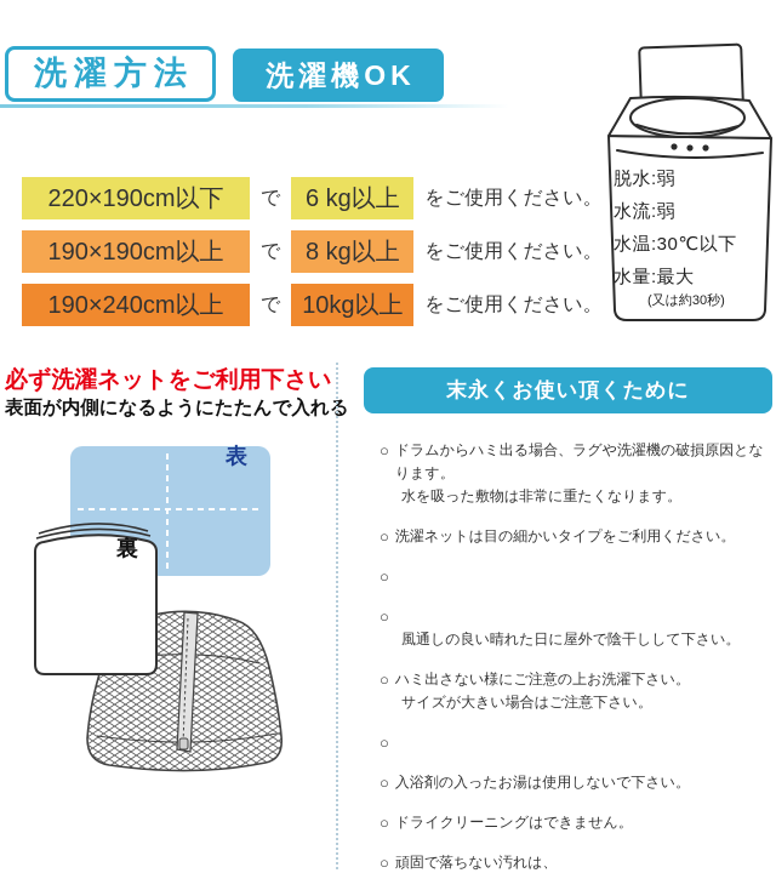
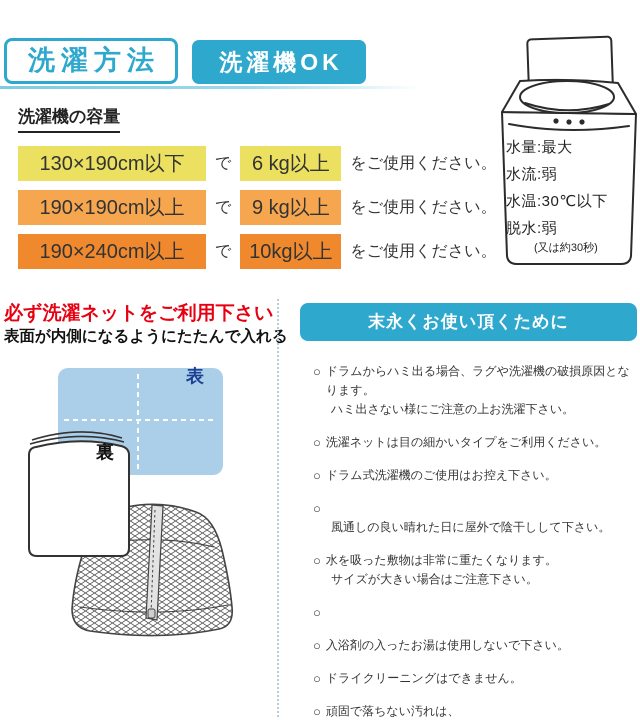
  洗濯方法
  洗濯機OK
+ 洗濯機の容量
- 220×190cm以下
+ 130×190cm以下
  で
  6 kg以上
  をご使用ください。
  190×190cm以上
  で
- 8 kg以上
+ 9 kg以上
  をご使用ください。
  190×240cm以上
  で
  10kg以上
  をご使用ください。
- 脱水:弱
+ 水量:最大
  水流:弱
  水温:30℃以下
- 水量:最大
+ 脱水:弱
  (又は約30秒)
  必ず洗濯ネットをご利用下さい
  表面が内側になるようにたたんで入れる
  表
  裏
  末永くお使い頂くために
  ○
  ドラムからハミ出る場合、ラグや洗濯機の破損原因となります。
- 水を吸った敷物は非常に重たくなります。
+ ハミ出さない様にご注意の上お洗濯下さい。
  ○
  洗濯ネットは目の細かいタイプをご利用ください。
  ○
+ ドラム式洗濯機のご使用はお控え下さい。
  ○
  風通しの良い晴れた日に屋外で陰干しして下さい。
  ○
- ハミ出さない様にご注意の上お洗濯下さい。
+ 水を吸った敷物は非常に重たくなります。
  サイズが大きい場合はご注意下さい。
  ○
  ○
  入浴剤の入ったお湯は使用しないで下さい。
  ○
  ドライクリーニングはできません。
  ○
  頑固で落ちない汚れは、
